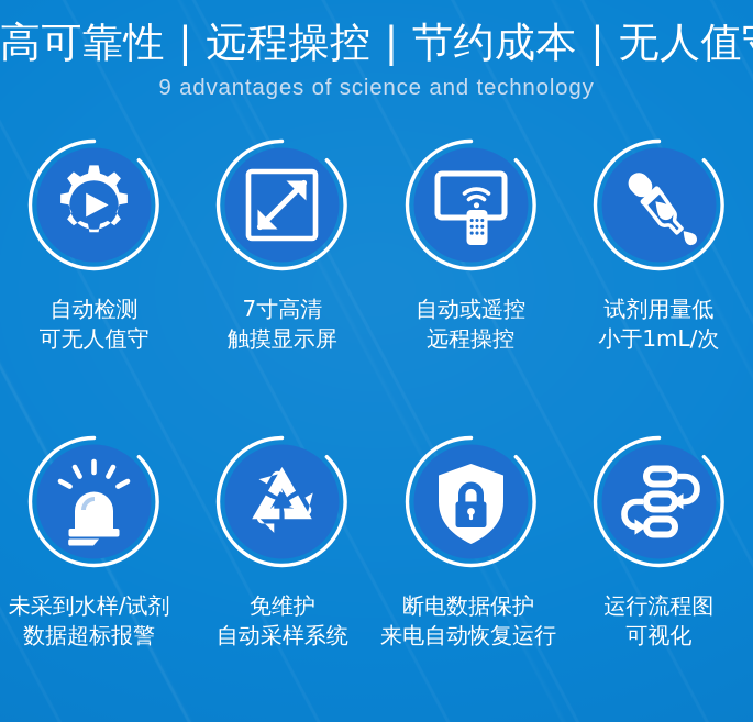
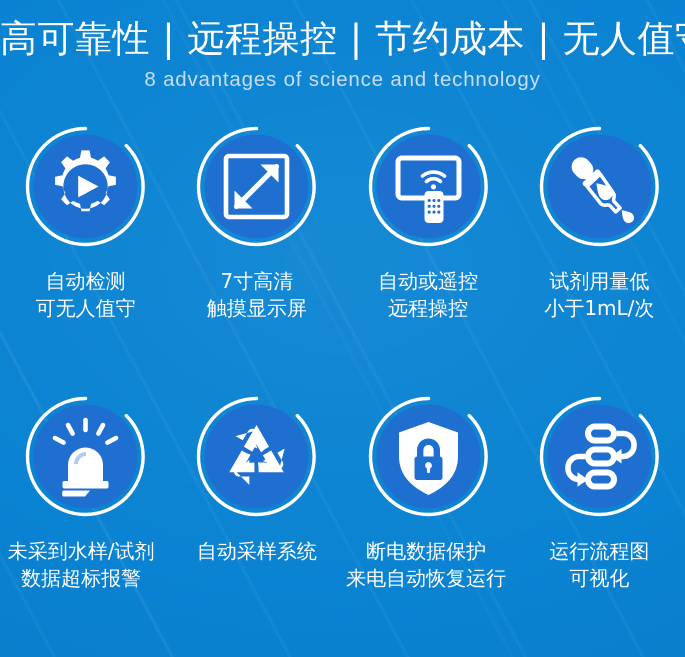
  高可靠性 | 远程操控 | 节约成本 | 无人值
- 9 advantages of science and technology
+ 8 advantages of science and technology
  自动检测
  可无人值守
  7寸高清
  触摸显示屏
  自动或遥控
  远程操控
  试剂用量低
  小于1mL/次
  未采到水样/试剂
  数据超标报警
- 免维护
  自动采样系统
  断电数据保护
  来电自动恢复运行
  运行流程图
  可视化
